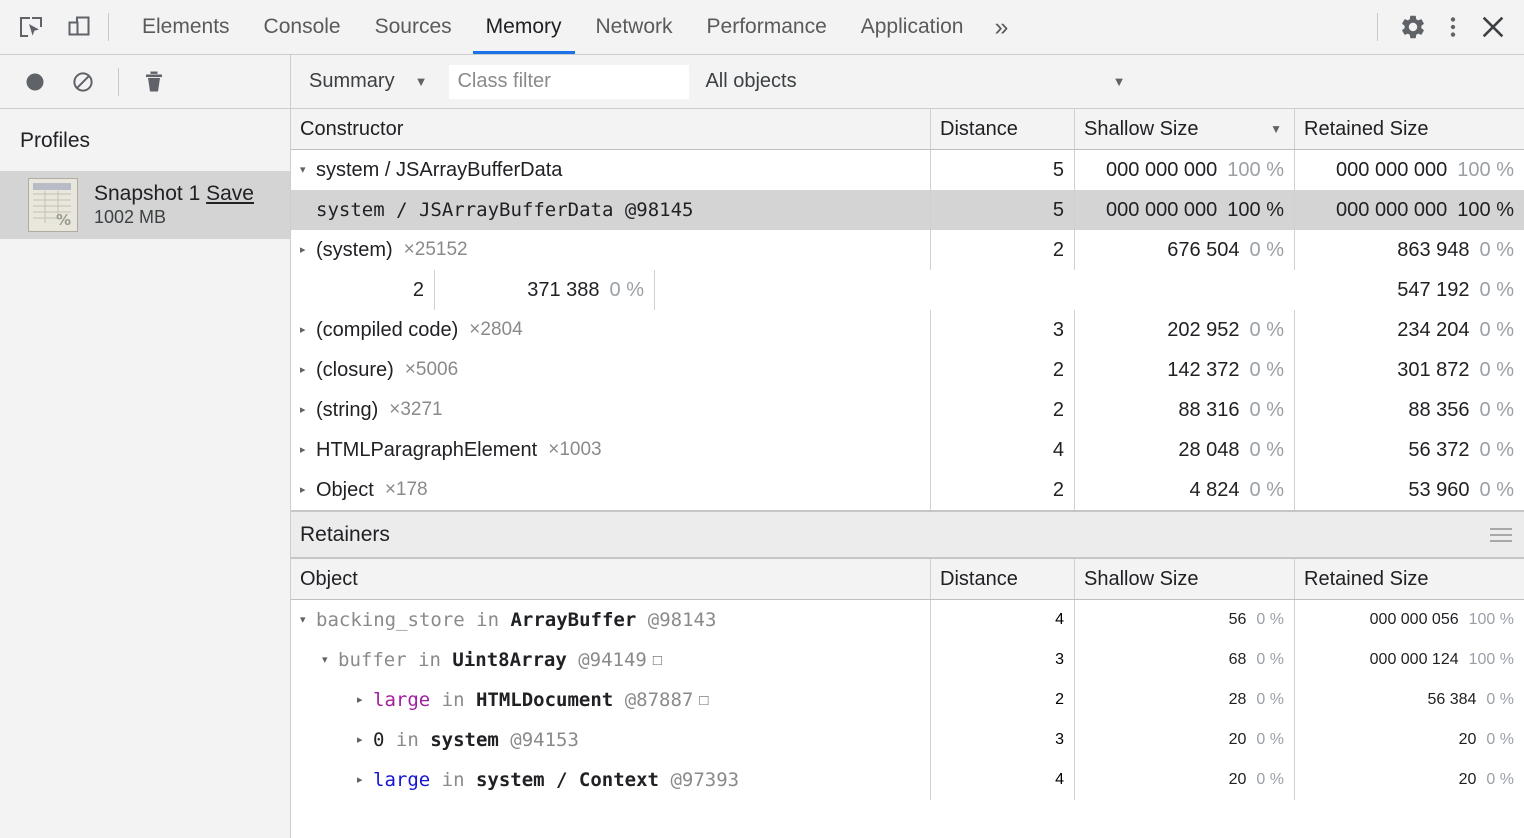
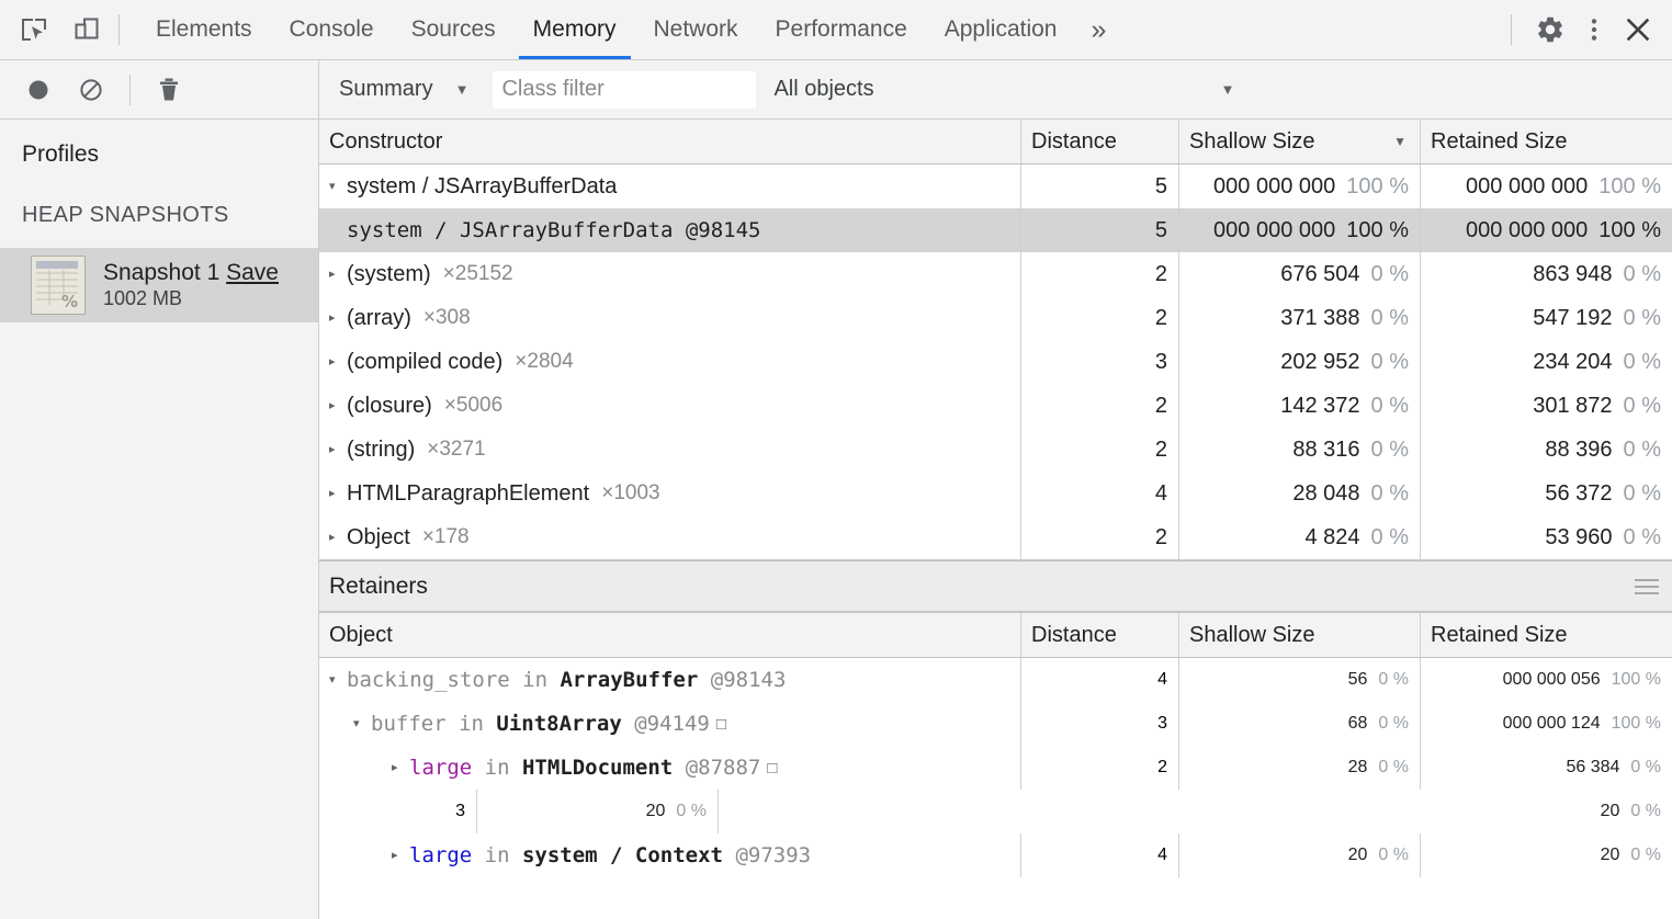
  Elements
  Console
  Sources
  Memory
  Network
  Performance
  Application
  »
  Summary
  ▼
  Class filter
  All objects
  ▼
  Profiles
+ HEAP SNAPSHOTS
  %
  Snapshot 1 Save
  1002 MB
  Constructor
  Distance
  Shallow Size
  ▼
  Retained Size
  system / JSArrayBufferData
  5
  000 000 000
  100 %
  000 000 000
  100 %
  system / JSArrayBufferData @98145
  5
  000 000 000
  100 %
  000 000 000
  100 %
  (system)
  ×25152
  2
  676 504
  0 %
  863 948
  0 %
+ (array)
+ ×308
  2
  371 388
  0 %
  547 192
  0 %
  (compiled code)
  ×2804
  3
  202 952
  0 %
  234 204
  0 %
  (closure)
  ×5006
  2
  142 372
  0 %
  301 872
  0 %
  (string)
  ×3271
  2
  88 316
  0 %
- 88 356
+ 88 396
  0 %
  HTMLParagraphElement
  ×1003
  4
  28 048
  0 %
  56 372
  0 %
  Object
  ×178
  2
  4 824
  0 %
  53 960
  0 %
  Retainers
  Object
  Distance
  Shallow Size
  Retained Size
  backing_store in ArrayBuffer @98143
  4
  56
  0 %
  000 000 056
  100 %
  buffer in Uint8Array @94149
  □
  3
  68
  0 %
  000 000 124
  100 %
  large in HTMLDocument @87887
  □
  2
  28
  0 %
  56 384
  0 %
- 0 in system @94153
  3
  20
  0 %
  20
  0 %
  large in system / Context @97393
  4
  20
  0 %
  20
  0 %
